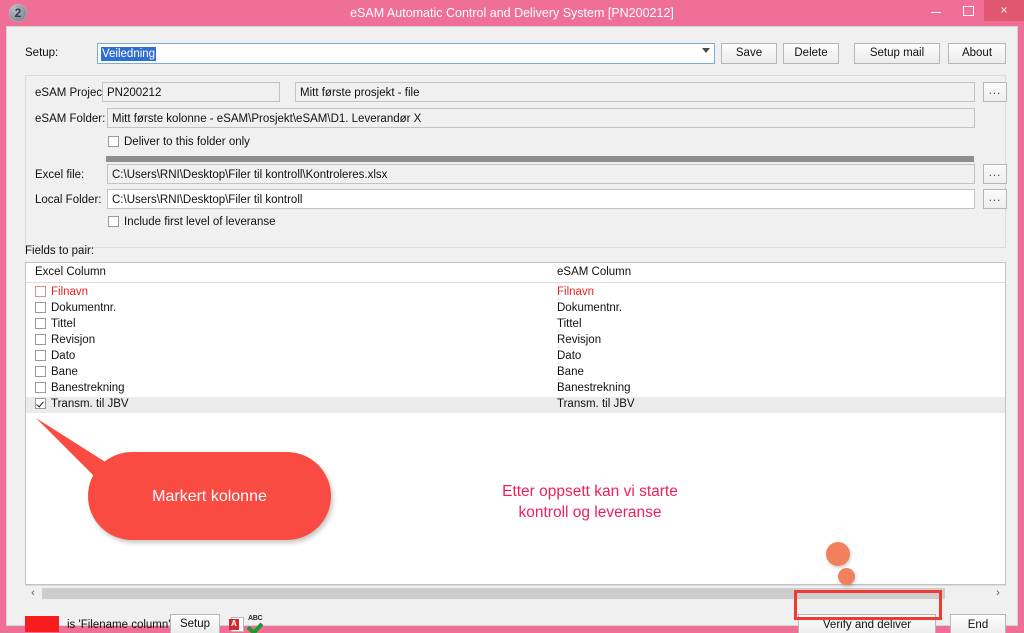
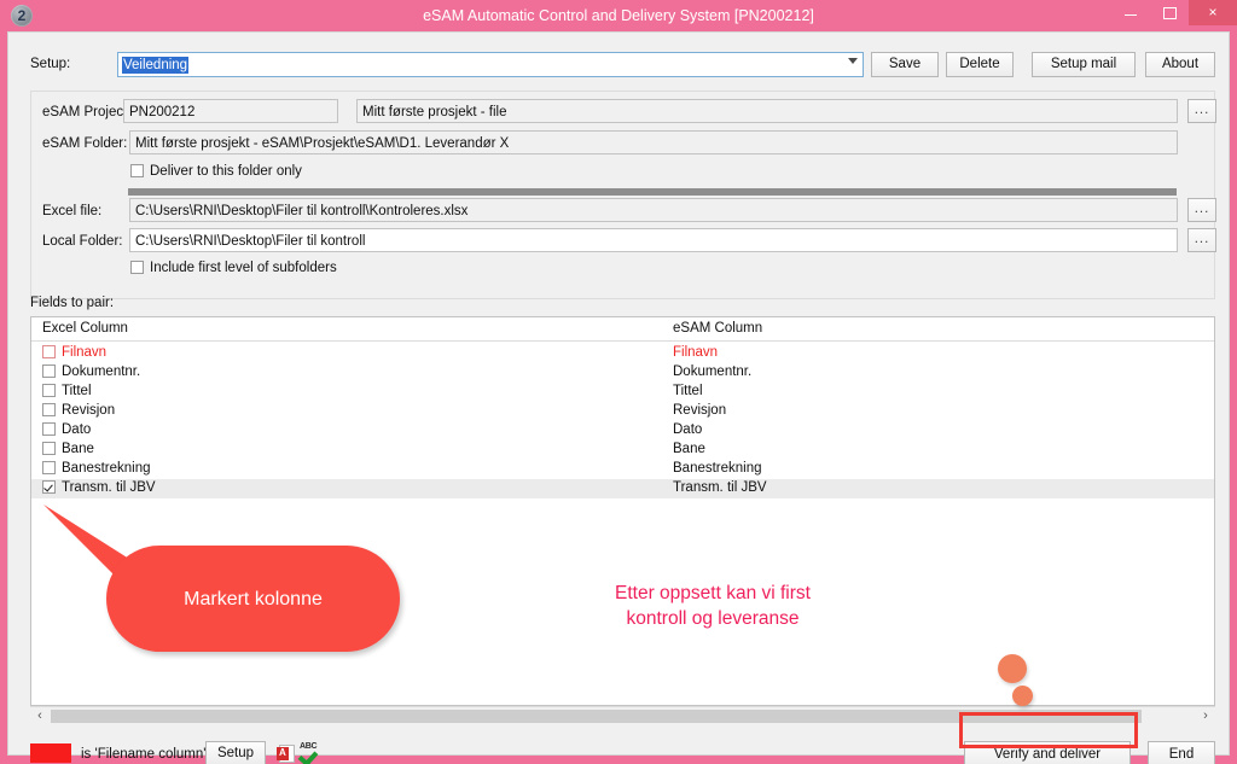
  2
  eSAM Automatic Control and Delivery System [PN200212]
  ×
  Setup:
  Veiledning
  Save
  Delete
  Setup mail
  About
  eSAM Projec
  PN200212
  Mitt første prosjekt - file
  ...
  eSAM Folder:
- Mitt første kolonne - eSAM\Prosjekt\eSAM\D1. Leverandør X
+ Mitt første prosjekt - eSAM\Prosjekt\eSAM\D1. Leverandør X
  Deliver to this folder only
  Excel file:
  C:\Users\RNI\Desktop\Filer til kontroll\Kontroleres.xlsx
  ...
  Local Folder:
  C:\Users\RNI\Desktop\Filer til kontroll
  ...
- Include first level of leveranse
+ Include first level of subfolders
  Fields to pair:
  Excel Column
  eSAM Column
  Filnavn
  Filnavn
  Dokumentnr.
  Dokumentnr.
  Tittel
  Tittel
  Revisjon
  Revisjon
  Dato
  Dato
  Bane
  Bane
  Banestrekning
  Banestrekning
  Transm. til JBV
  Transm. til JBV
  ‹
  ›
  is 'Filename column
  Setup
  Verify and deliver
  End
  Markert kolonne
- Etter oppsett kan vi starte
+ Etter oppsett kan vi first
  kontroll og leveranse
